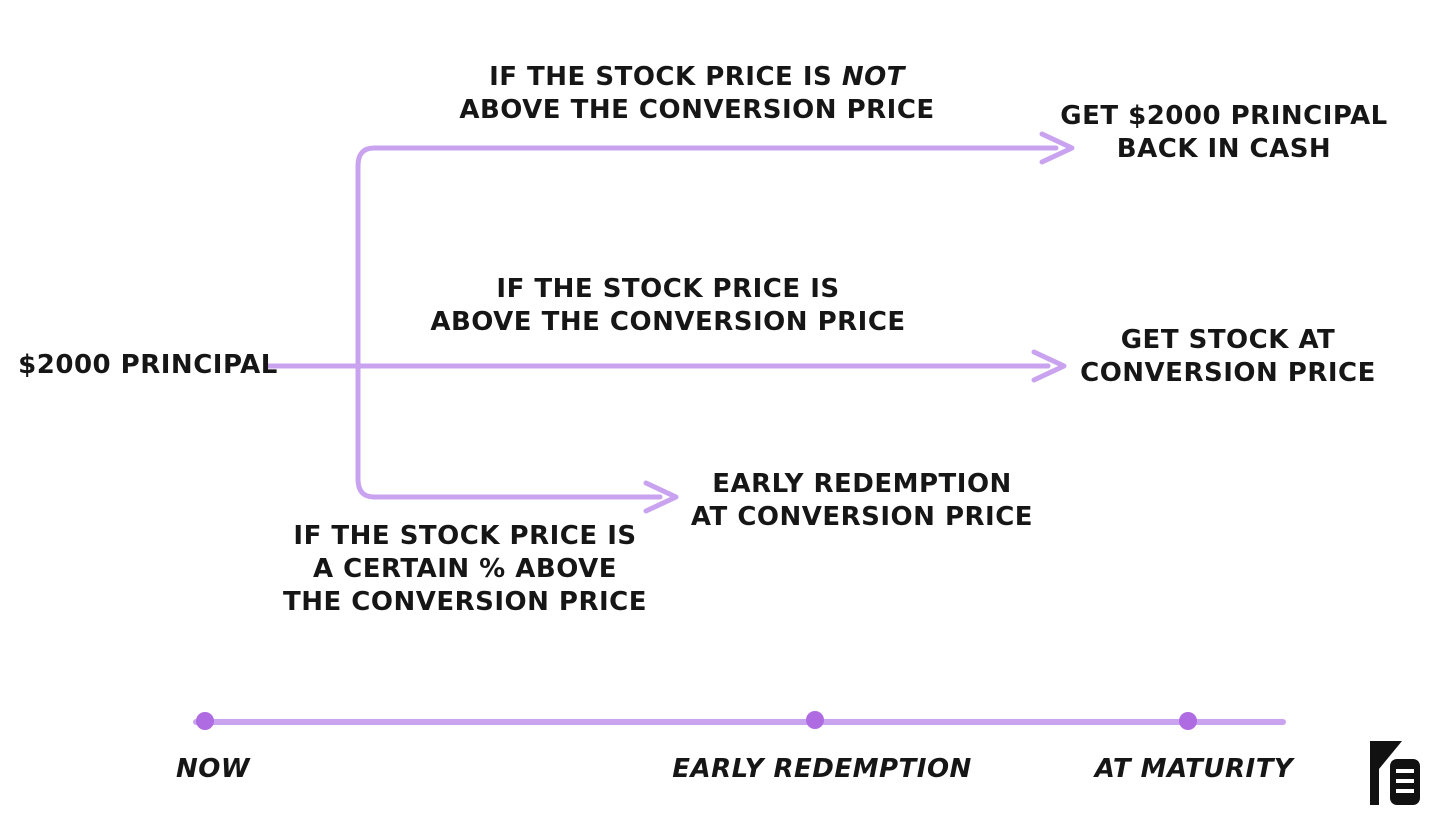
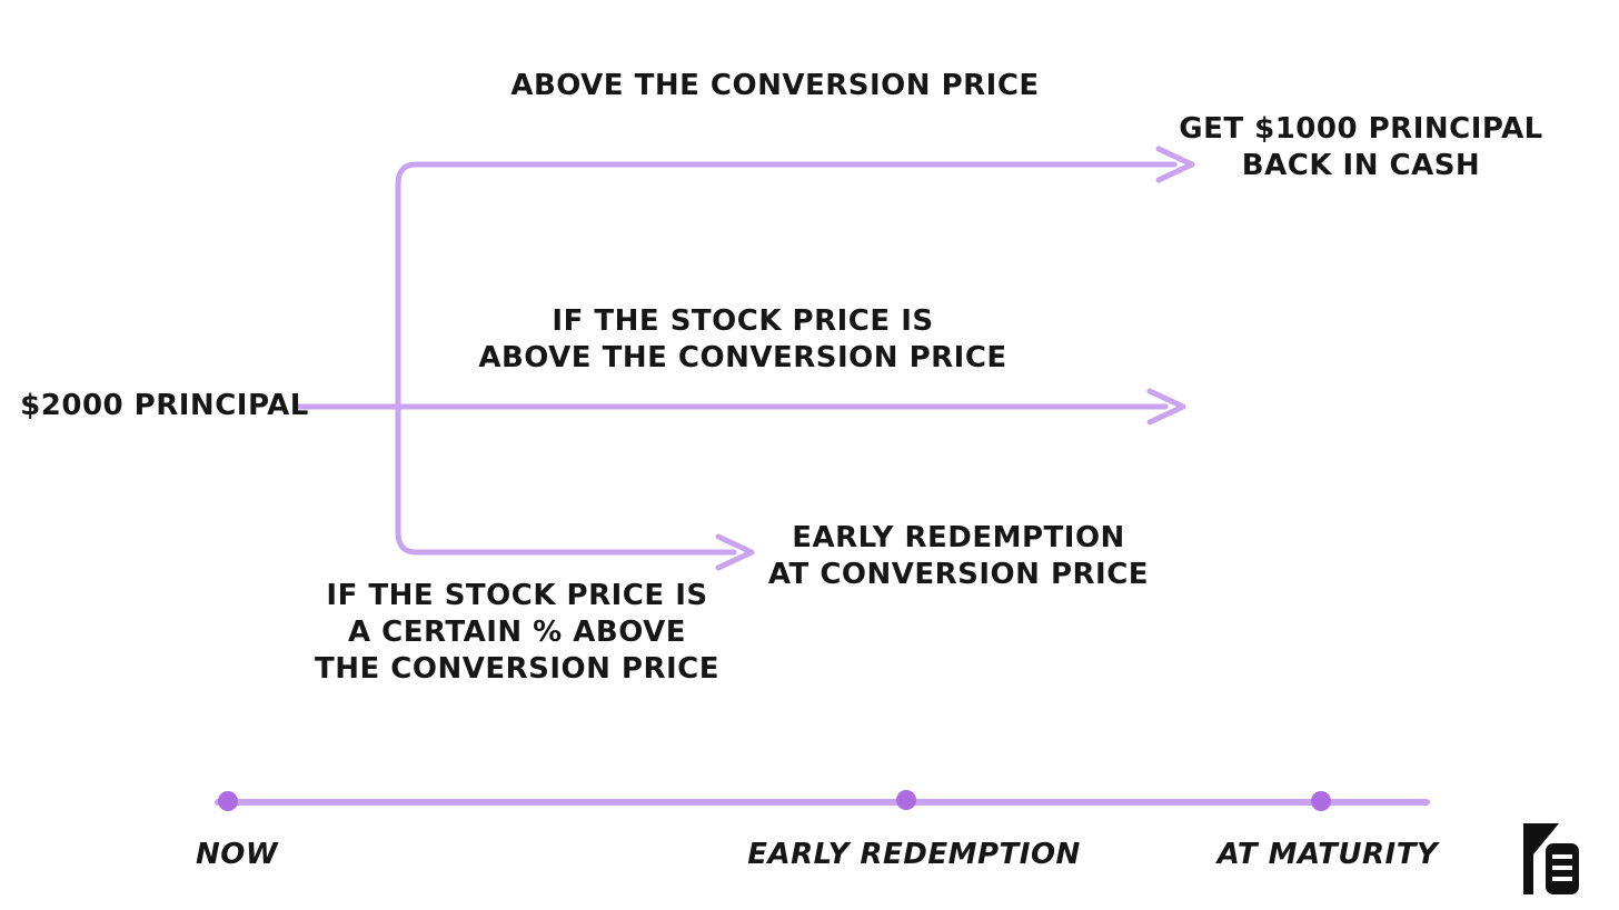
  $2000 PRINCIPAL
- IF THE STOCK PRICE IS NOT
  ABOVE THE CONVERSION PRICE
- GET $2000 PRINCIPAL
+ GET $1000 PRINCIPAL
  BACK IN CASH
  IF THE STOCK PRICE IS
  ABOVE THE CONVERSION PRICE
- GET STOCK AT
- CONVERSION PRICE
  EARLY REDEMPTION
  AT CONVERSION PRICE
  IF THE STOCK PRICE IS
  A CERTAIN % ABOVE
  THE CONVERSION PRICE
  NOW
  EARLY REDEMPTION
  AT MATURITY
